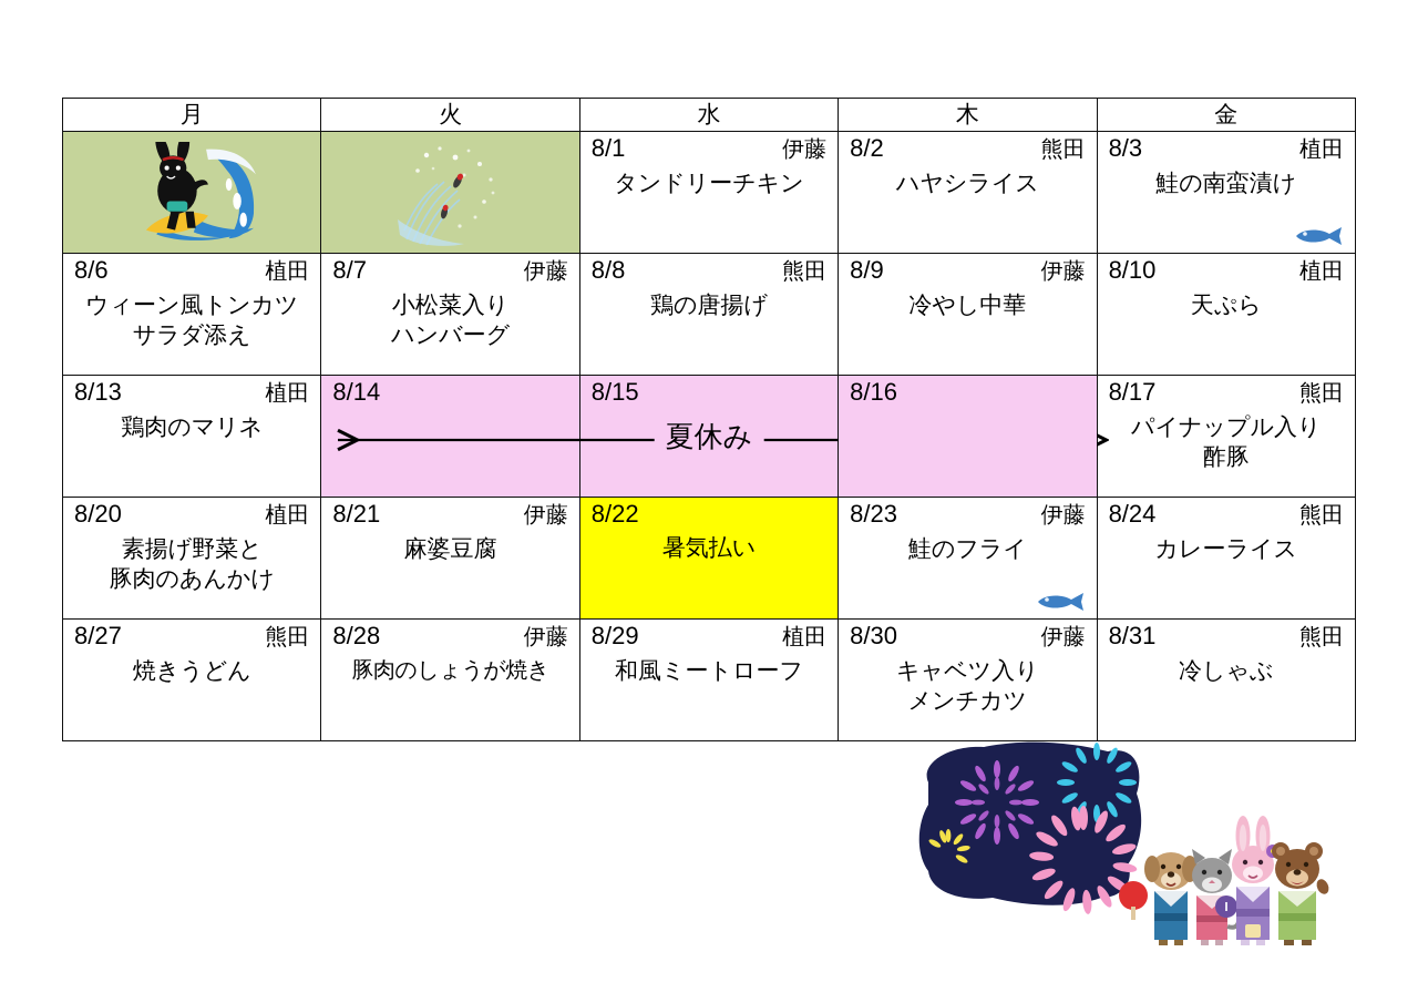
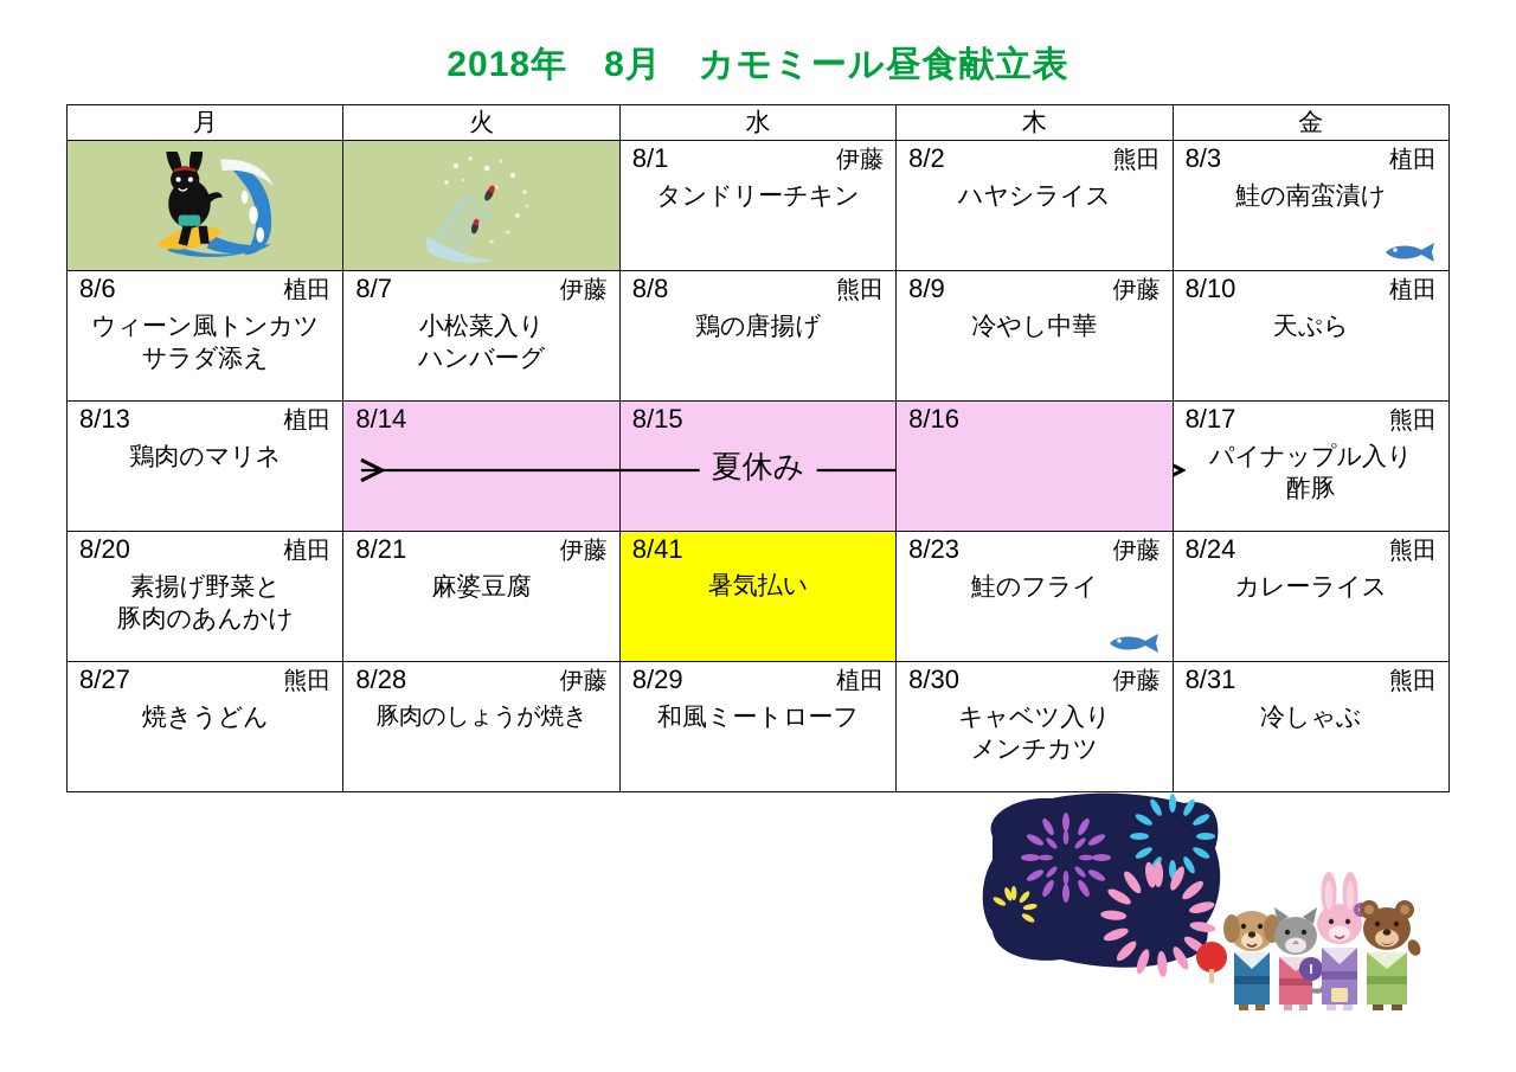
+ 2018年 8月 カモミール昼食献立表
  月	火	水	木	金
  		8/1 伊藤タンドリーチキン	8/2 熊田ハヤシライス	8/3 植田鮭の南蛮漬け
  8/6 植田ウィーン風トンカツ サラダ添え	8/7 伊藤小松菜入り ハンバーグ	8/8 熊田鶏の唐揚げ	8/9 伊藤冷やし中華	8/10 植田天ぷら
  8/13 植田鶏肉のマリネ	8/14	8/15夏休み	8/16	8/17 熊田パイナップル入り 酢豚
- 8/20 植田素揚げ野菜と 豚肉のあんかけ	8/21 伊藤麻婆豆腐	8/22暑気払い	8/23 伊藤鮭のフライ	8/24 熊田カレーライス
+ 8/20 植田素揚げ野菜と 豚肉のあんかけ	8/21 伊藤麻婆豆腐	8/41暑気払い	8/23 伊藤鮭のフライ	8/24 熊田カレーライス
  8/27 熊田焼きうどん	8/28 伊藤豚肉のしょうが焼き	8/29 植田和風ミートローフ	8/30 伊藤キャベツ入り メンチカツ	8/31 熊田冷しゃぶ
